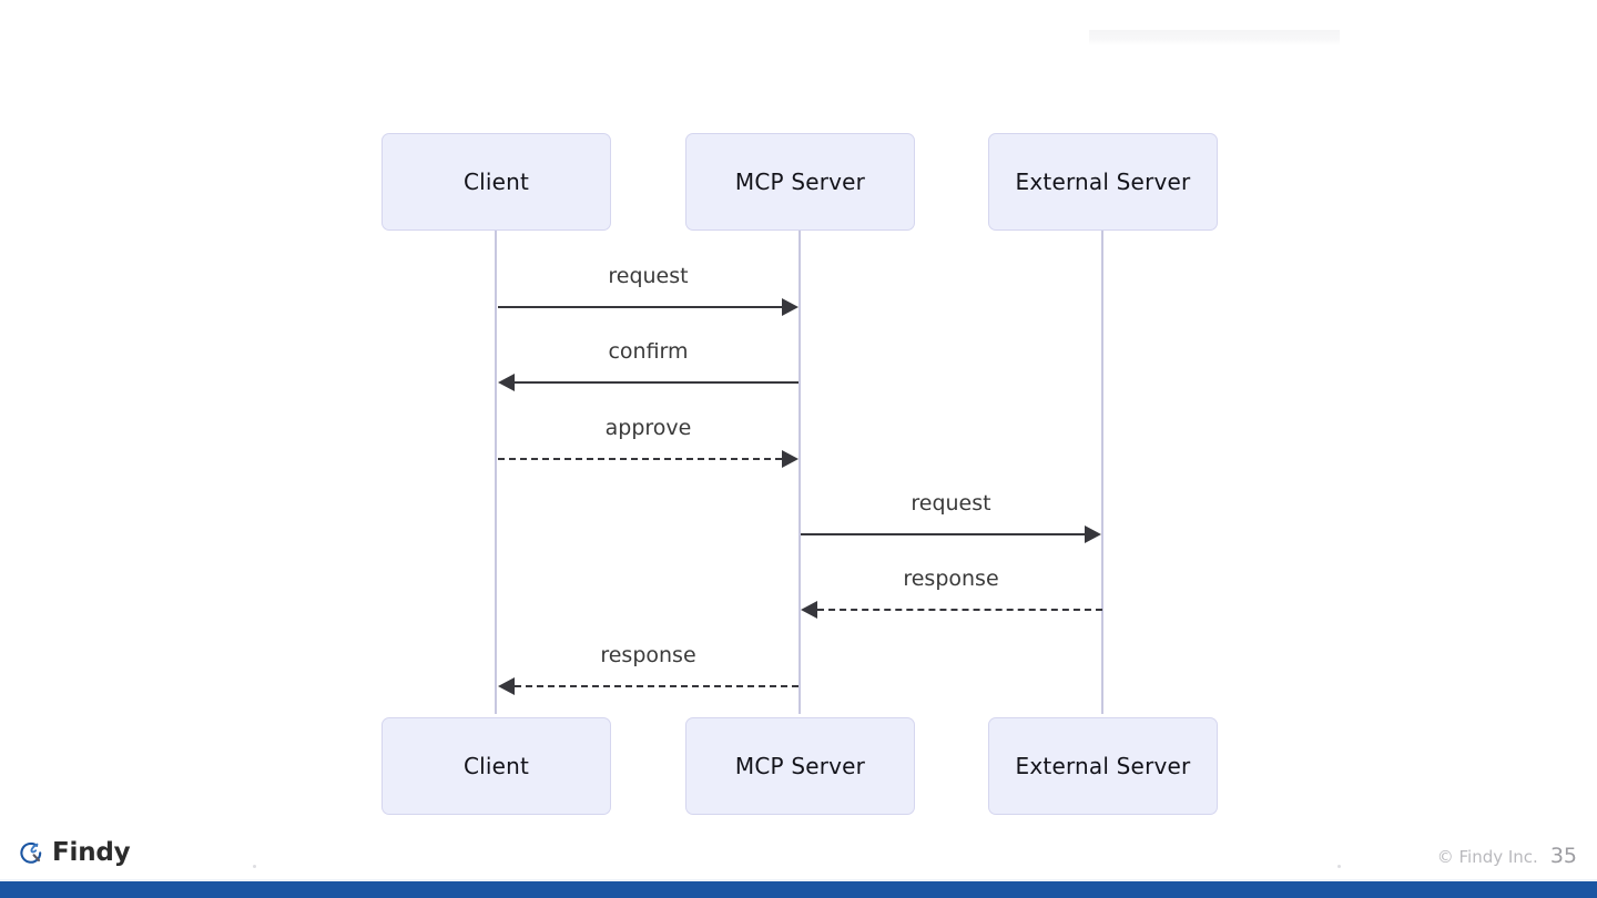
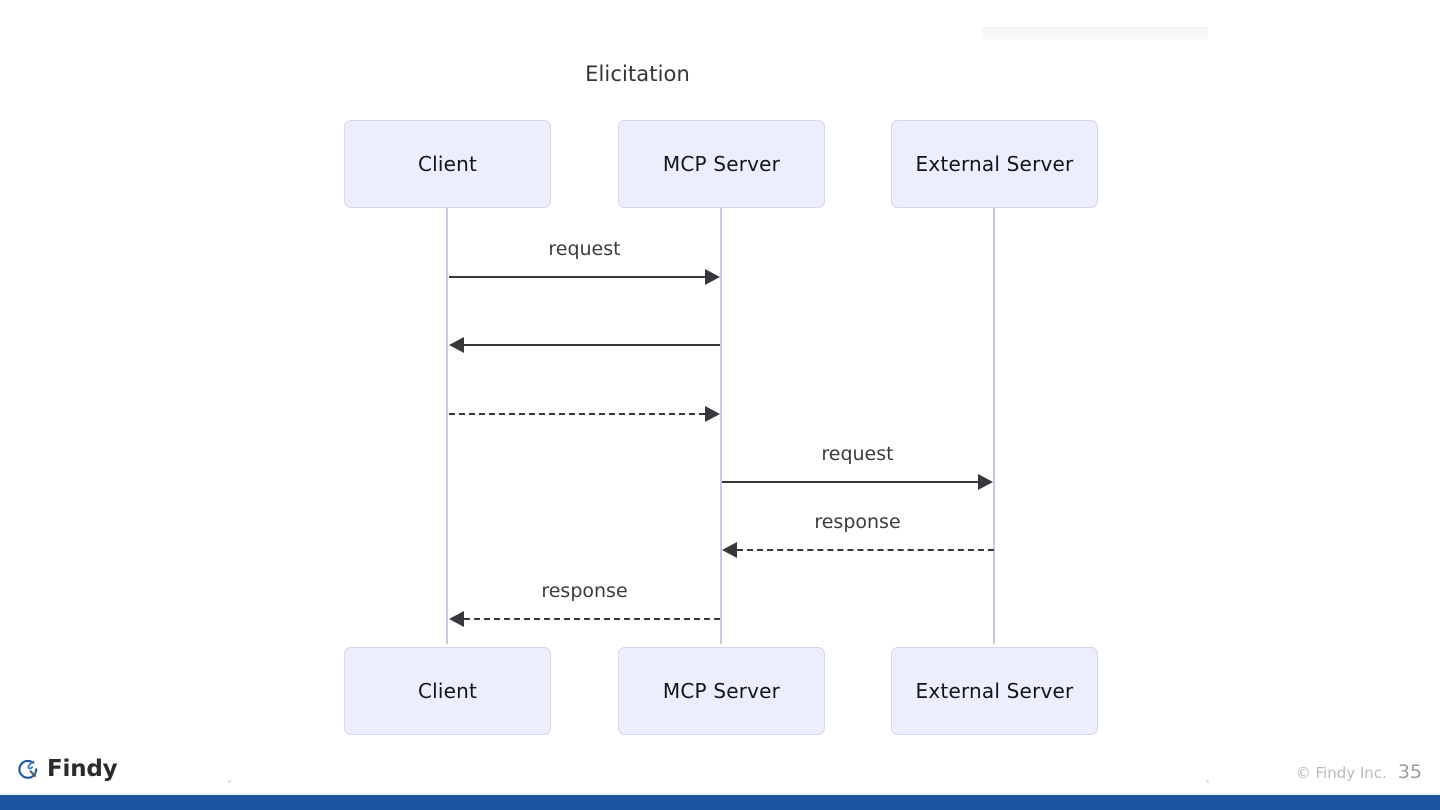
+ Elicitation
  Client
  MCP Server
  External Server
  Client
  MCP Server
  External Server
  request
- confirm
- approve
  request
  response
  response
  Findy
  © Findy Inc.
  35
